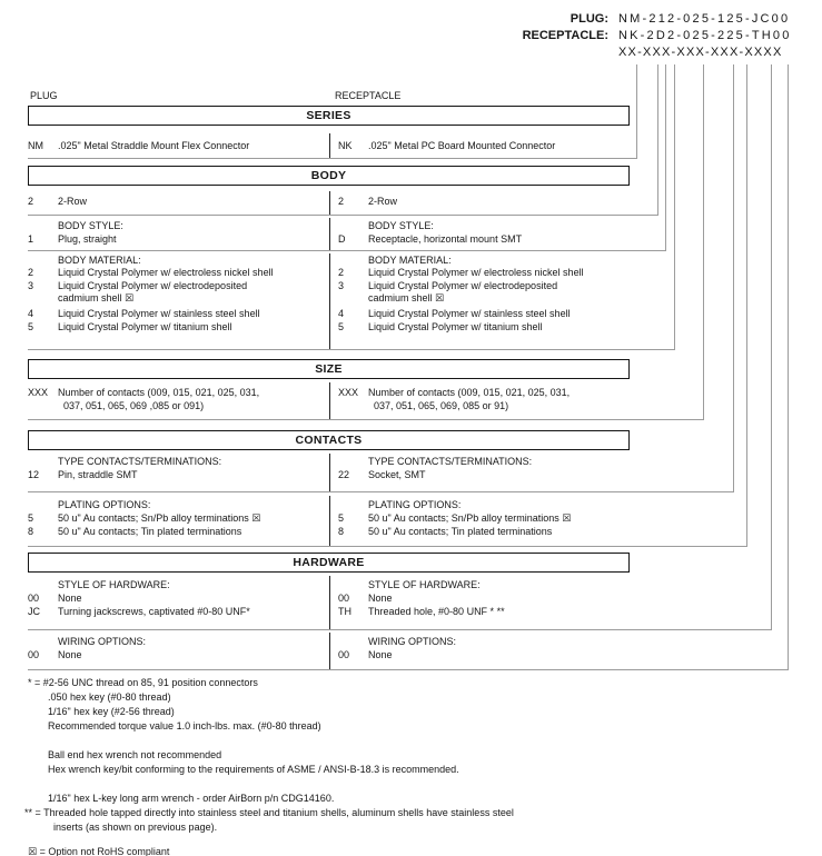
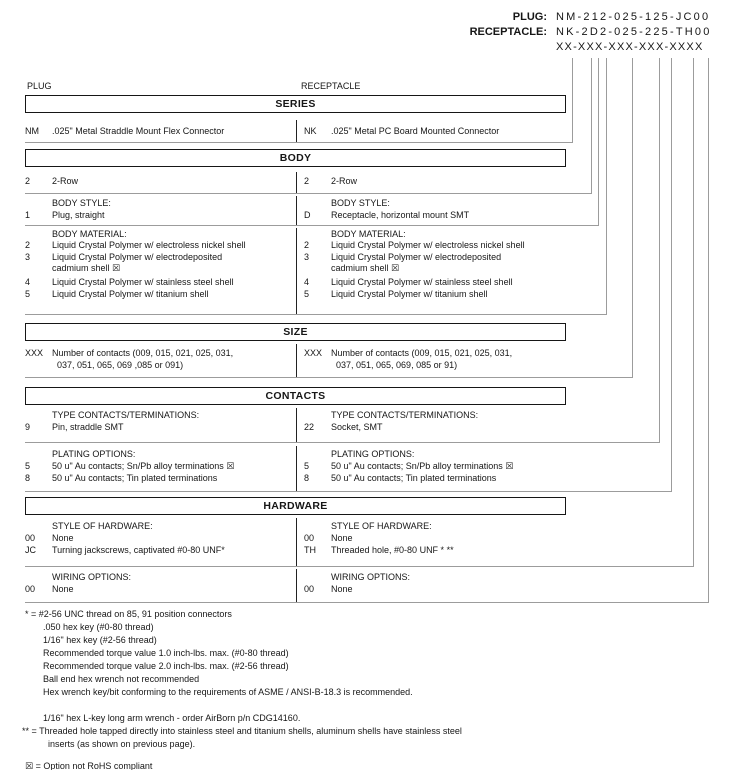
  PLUG:
  NM-212-025-125-JC00
  RECEPTACLE:
  NK-2D2-025-225-TH00
  XX-XXX-XXX-XXX-XXXX
  PLUG
  RECEPTACLE
  SERIES
  NM
  .025" Metal Straddle Mount Flex Connector
  NK
  .025" Metal PC Board Mounted Connector
  BODY
  2
  2-Row
  2
  2-Row
  BODY STYLE:
  BODY STYLE:
  1
  Plug, straight
  D
  Receptacle, horizontal mount SMT
  BODY MATERIAL:
  BODY MATERIAL:
  2
  Liquid Crystal Polymer w/ electroless nickel shell
  3
  Liquid Crystal Polymer w/ electrodeposited
  cadmium shell ☒
  4
  Liquid Crystal Polymer w/ stainless steel shell
  5
  Liquid Crystal Polymer w/ titanium shell
  2
  Liquid Crystal Polymer w/ electroless nickel shell
  3
  Liquid Crystal Polymer w/ electrodeposited
  cadmium shell ☒
  4
  Liquid Crystal Polymer w/ stainless steel shell
  5
  Liquid Crystal Polymer w/ titanium shell
  SIZE
  XXX
  Number of contacts (009, 015, 021, 025, 031,
  037, 051, 065, 069 ,085 or 091)
  XXX
  Number of contacts (009, 015, 021, 025, 031,
  037, 051, 065, 069, 085 or 91)
  CONTACTS
  TYPE CONTACTS/TERMINATIONS:
  TYPE CONTACTS/TERMINATIONS:
- 12
+ 9
  Pin, straddle SMT
  22
  Socket, SMT
  PLATING OPTIONS:
  PLATING OPTIONS:
  5
  50 u" Au contacts; Sn/Pb alloy terminations ☒
  8
  50 u" Au contacts; Tin plated terminations
  5
  50 u" Au contacts; Sn/Pb alloy terminations ☒
  8
  50 u" Au contacts; Tin plated terminations
  HARDWARE
  STYLE OF HARDWARE:
  STYLE OF HARDWARE:
  00
  None
  JC
  Turning jackscrews, captivated #0-80 UNF*
  00
  None
  TH
  Threaded hole, #0-80 UNF * **
  WIRING OPTIONS:
  WIRING OPTIONS:
  00
  None
  00
  None
  * = #2-56 UNC thread on 85, 91 position connectors
  .050 hex key (#0-80 thread)
  1/16" hex key (#2-56 thread)
  Recommended torque value 1.0 inch-lbs. max. (#0-80 thread)
+ Recommended torque value 2.0 inch-lbs. max. (#2-56 thread)
  Ball end hex wrench not recommended
  Hex wrench key/bit conforming to the requirements of ASME / ANSI-B-18.3 is recommended.
  1/16" hex L-key long arm wrench - order AirBorn p/n CDG14160.
  ** = Threaded hole tapped directly into stainless steel and titanium shells, aluminum shells have stainless steel
  inserts (as shown on previous page).
  ☒ = Option not RoHS compliant
